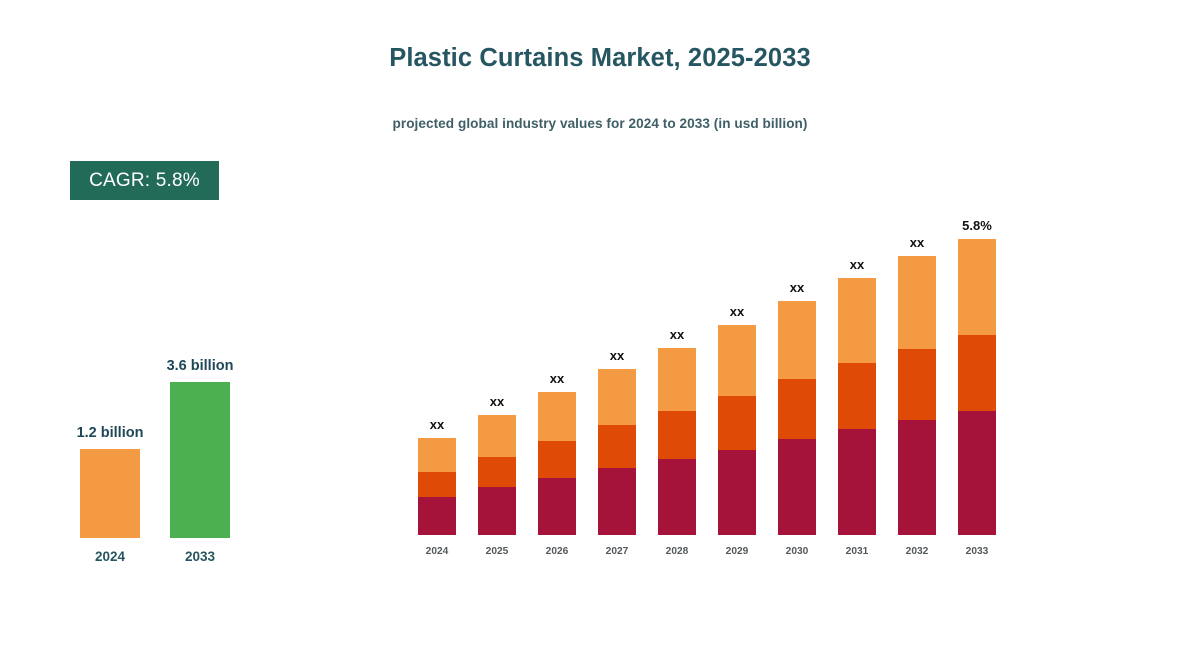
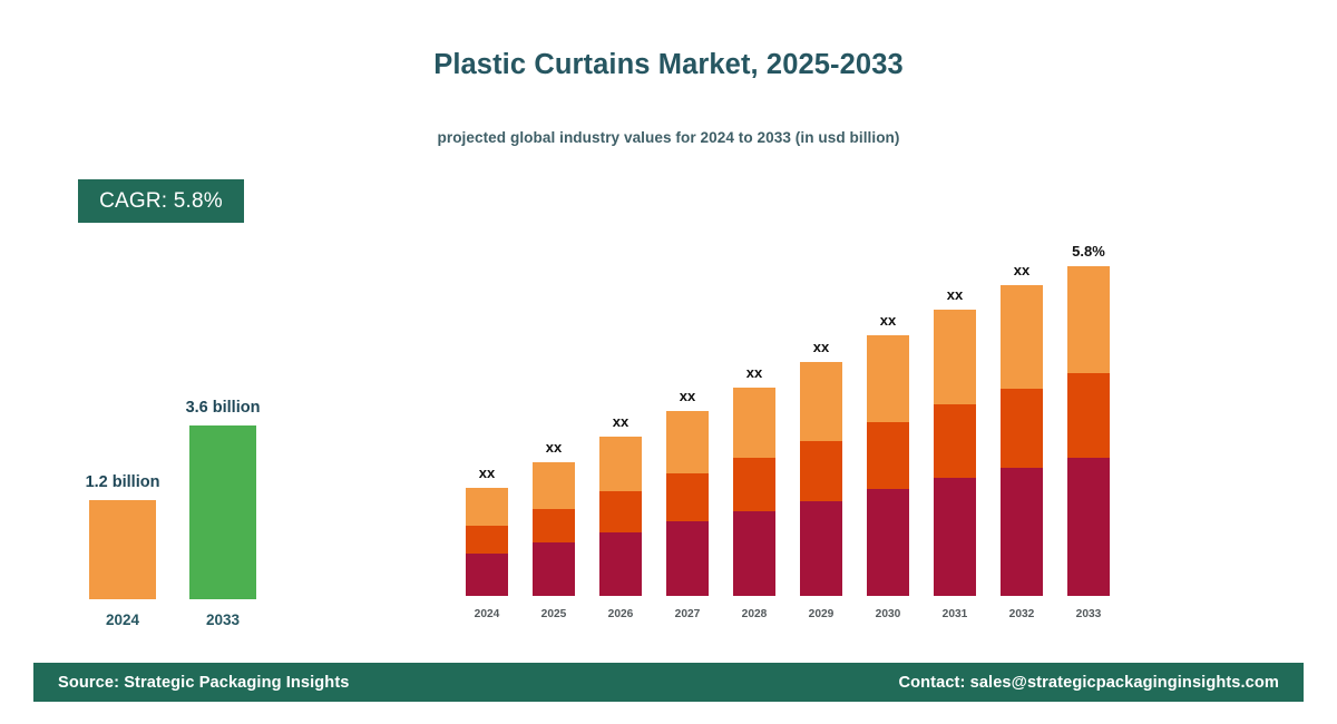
  Plastic Curtains Market, 2025-2033
  projected global industry values for 2024 to 2033 (in usd billion)
  CAGR: 5.8%
  1.2 billion
  2024
  3.6 billion
  2033
  xx
  2024
  xx
  2025
  xx
  2026
  xx
  2027
  xx
  2028
  xx
  2029
  xx
  2030
  xx
  2031
  xx
  2032
  5.8%
  2033
+ Source: Strategic Packaging Insights
+ Contact: sales@strategicpackaginginsights.com
